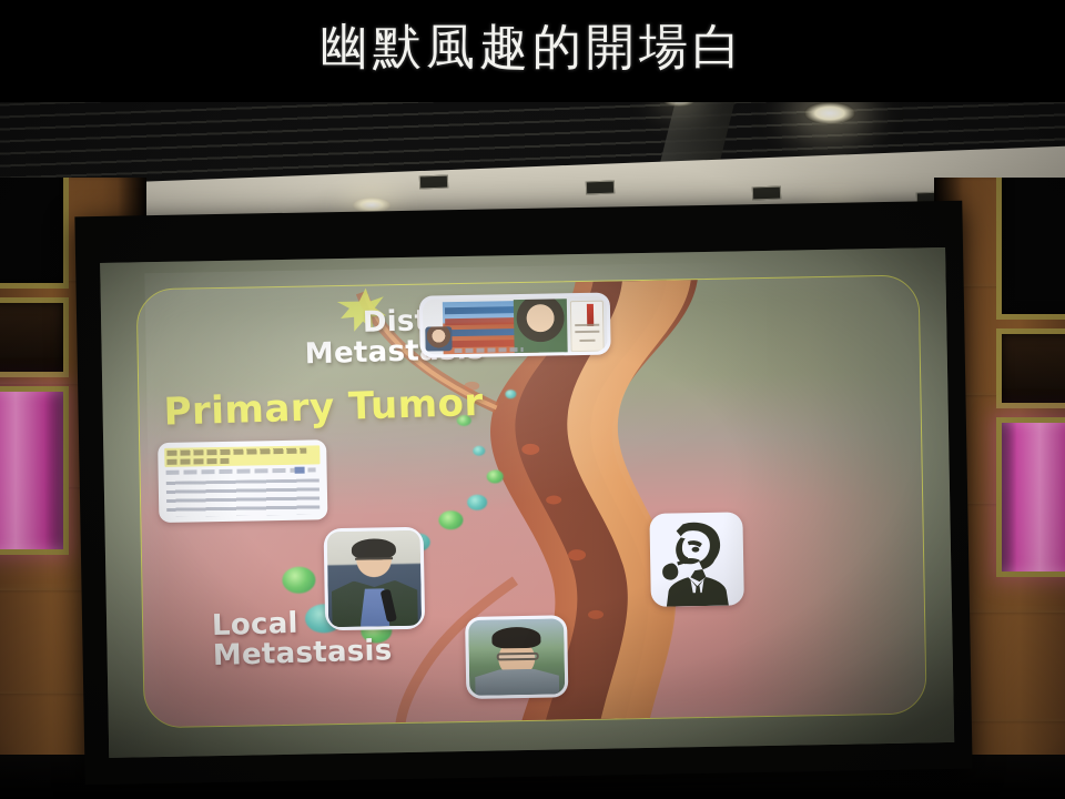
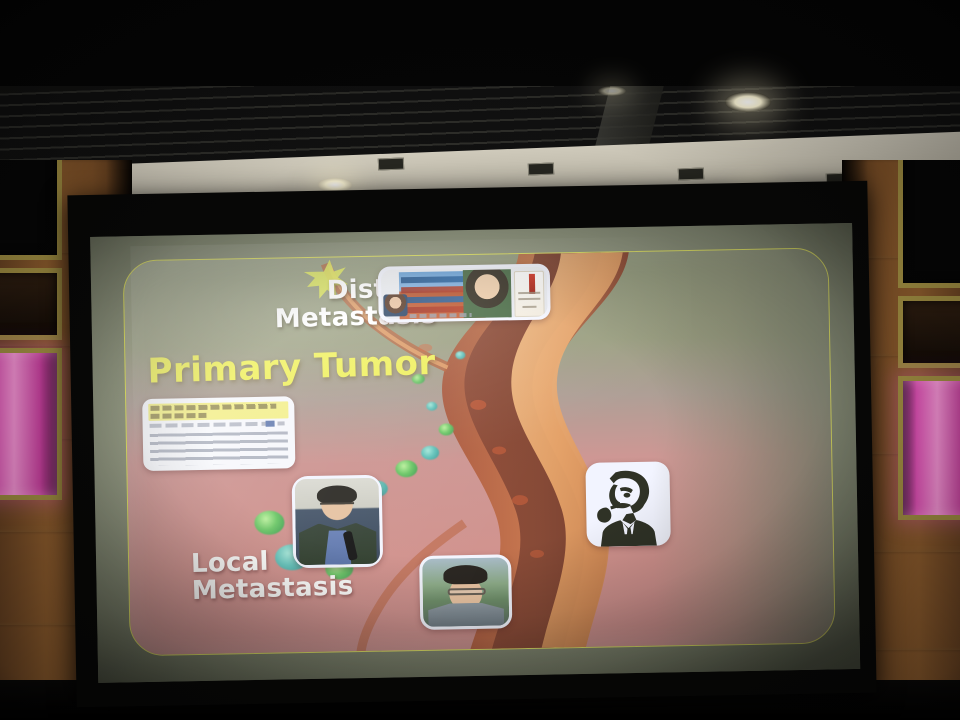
- 幽默風趣的開場白
